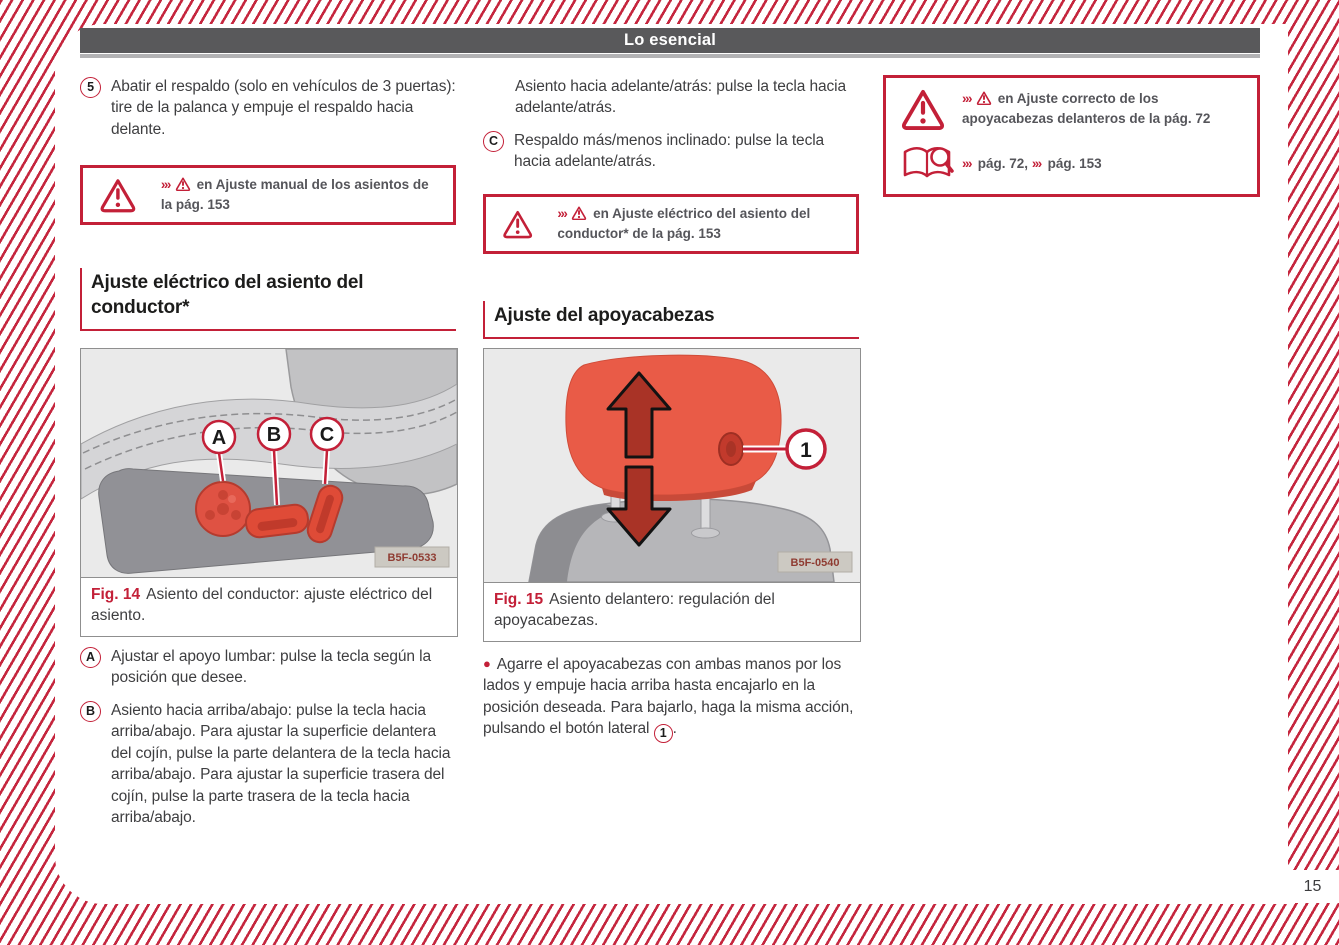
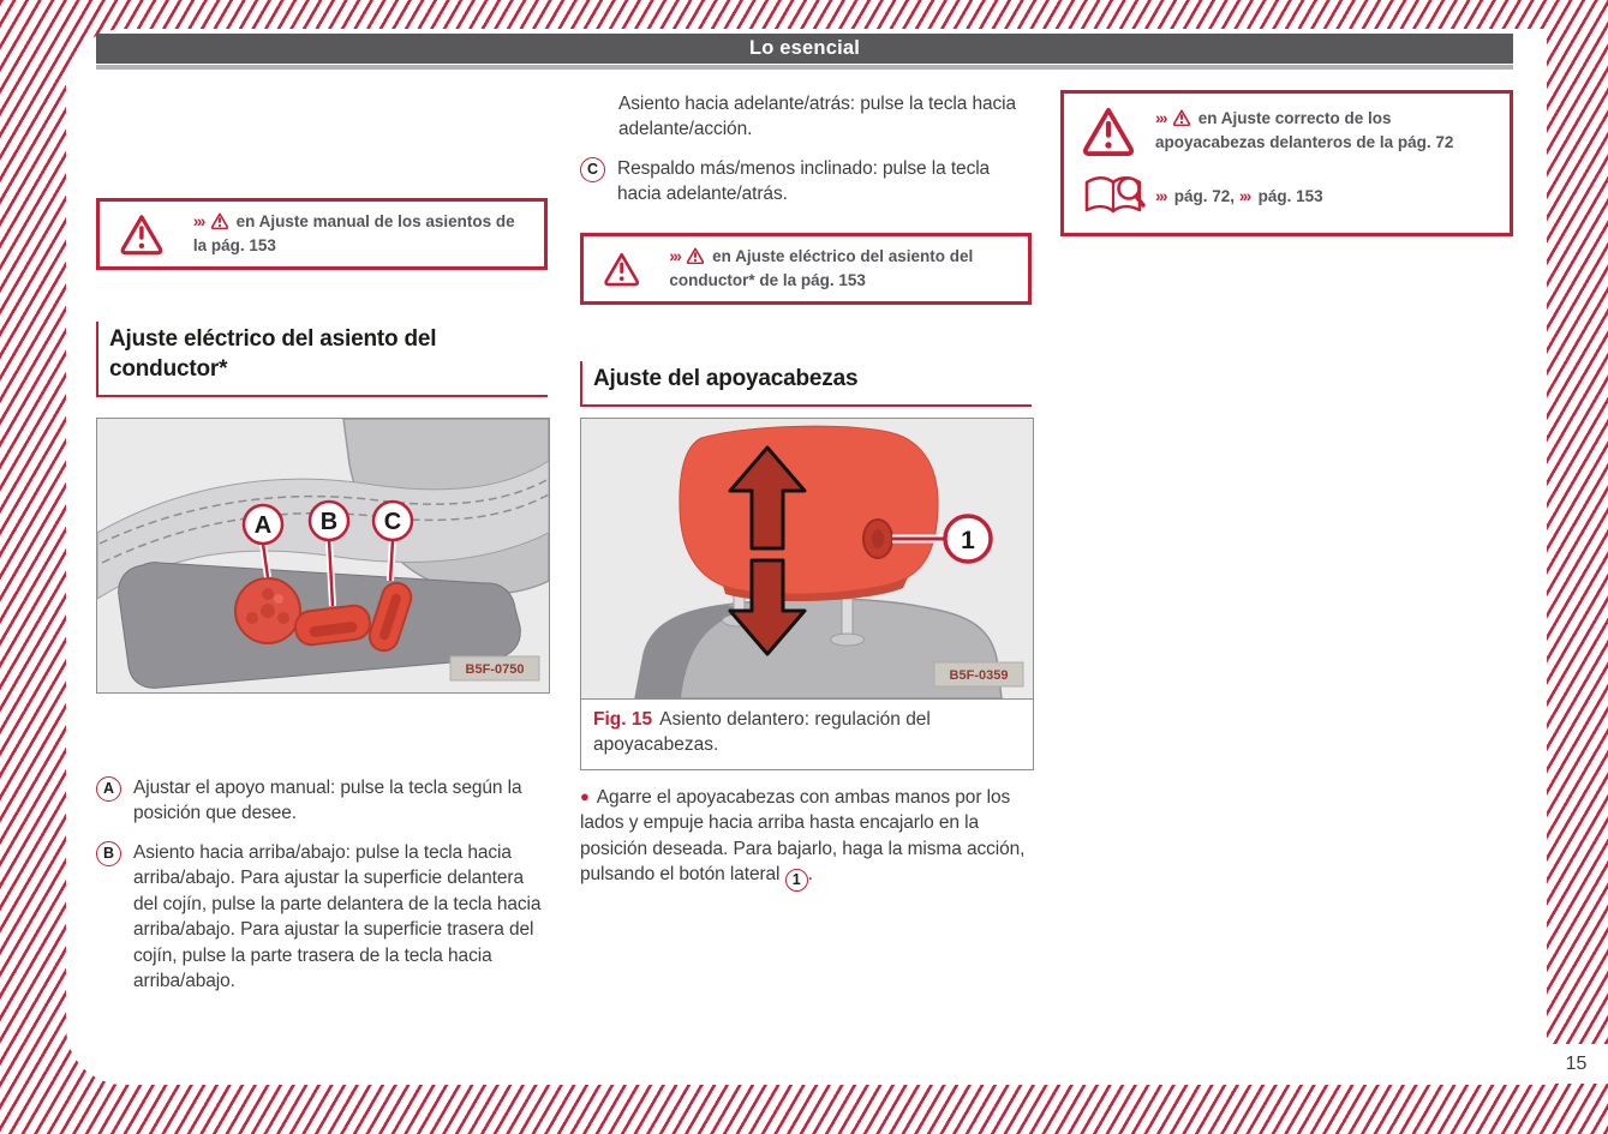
  Lo esencial
- 5
- Abatir el respaldo (solo en vehículos de 3 puertas): tire de la palanca y empuje el respaldo hacia delante.
  ››› en Ajuste manual de los asientos de la pág. 153
  Ajuste eléctrico del asiento del conductor*
  A
  B
  C
- B5F-0533
+ B5F-0750
- Fig. 14 Asiento del conductor: ajuste eléctrico del asiento.
  A
- Ajustar el apoyo lumbar: pulse la tecla según la posición que desee.
+ Ajustar el apoyo manual: pulse la tecla según la posición que desee.
  B
  Asiento hacia arriba/abajo: pulse la tecla hacia arriba/abajo. Para ajustar la superficie delantera del cojín, pulse la parte delantera de la tecla hacia arriba/abajo. Para ajustar la superficie trasera del cojín, pulse la parte trasera de la tecla hacia arriba/abajo.
- Asiento hacia adelante/atrás: pulse la tecla hacia adelante/atrás.
+ Asiento hacia adelante/atrás: pulse la tecla hacia adelante/acción.
  C
  Respaldo más/menos inclinado: pulse la tecla hacia adelante/atrás.
  ››› en Ajuste eléctrico del asiento del conductor* de la pág. 153
  Ajuste del apoyacabezas
  1
- B5F-0540
+ B5F-0359
  Fig. 15 Asiento delantero: regulación del apoyacabezas.
  ● Agarre el apoyacabezas con ambas manos por los lados y empuje hacia arriba hasta encajarlo en la posición deseada. Para bajarlo, haga la misma acción, pulsando el botón lateral 1 .
  ››› en Ajuste correcto de los apoyacabezas delanteros de la pág. 72
  ››› pág. 72, ››› pág. 153
  15
